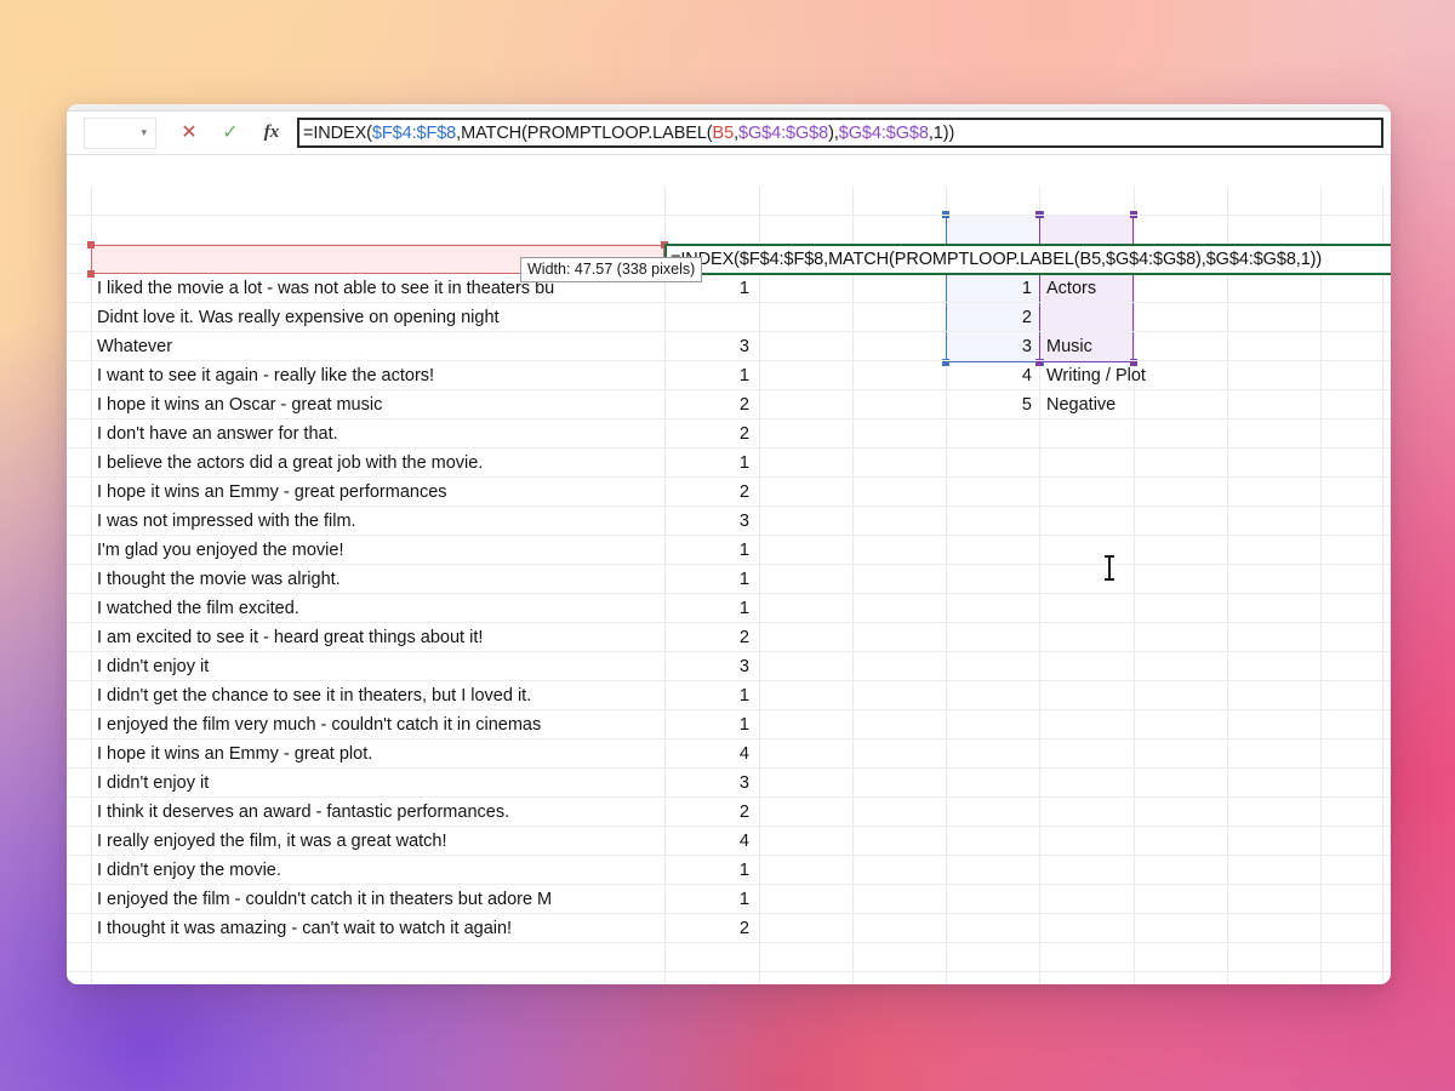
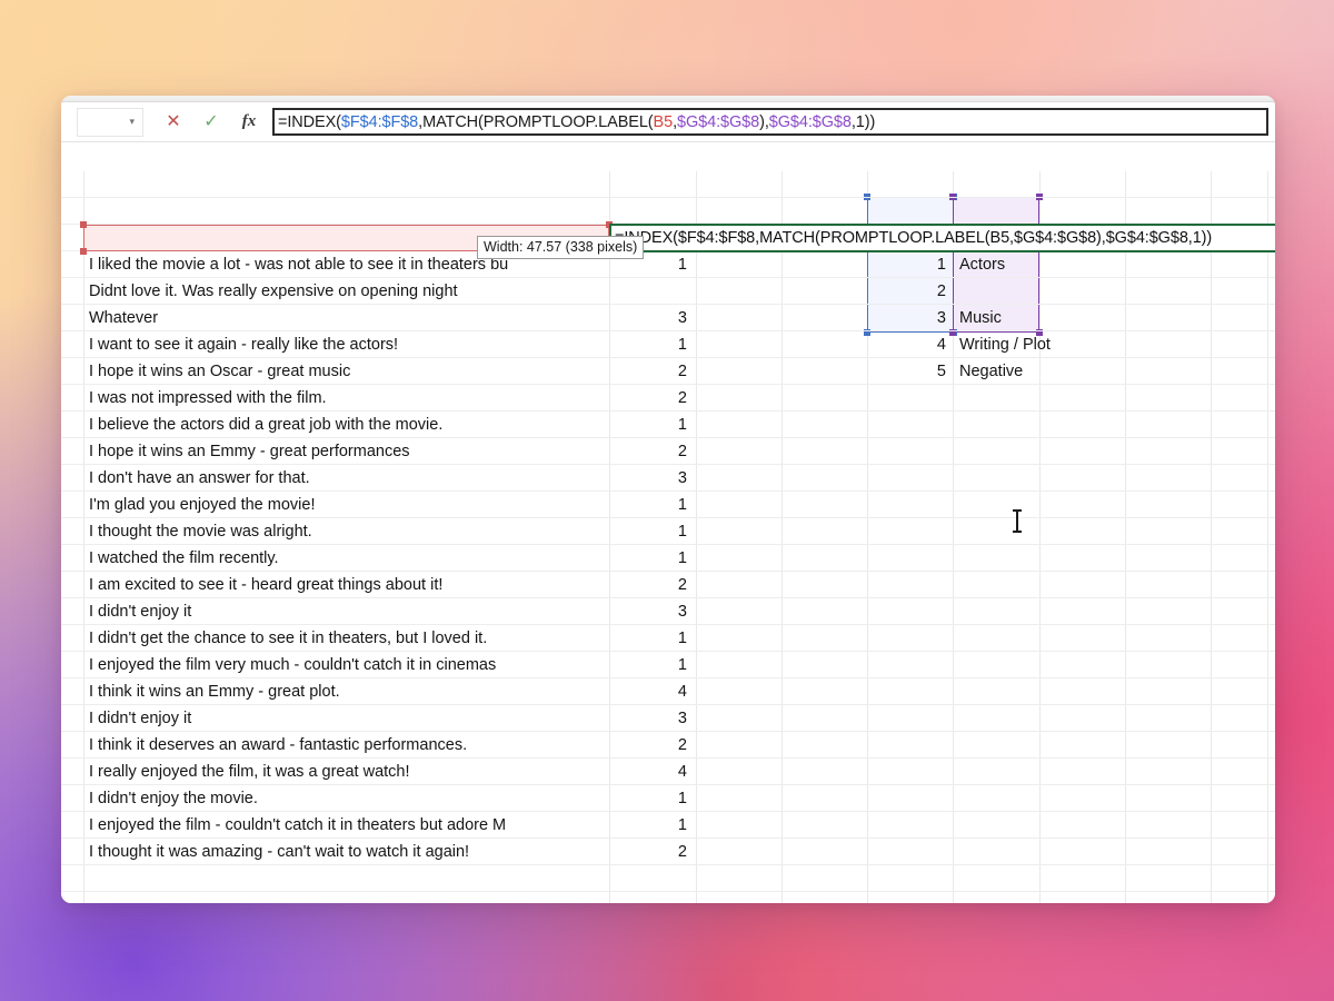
  ▾
  ✕
  ✓
  fx
  =INDEX(
  $F$4:$F$8
  ,MATCH(PROMPTLOOP.LABEL(
  B5
  ,
  $G$4:$G$8
  ),
  $G$4:$G$8
  ,1))
  I liked the movie a lot - was not able to see it in theaters bu
  1
  1
  Actors
  Didnt love it. Was really expensive on opening night
  2
  Whatever
  3
  3
  Music
  I want to see it again - really like the actors!
  1
  4
  Writing / Plot
  I hope it wins an Oscar - great music
  2
  5
  Negative
- I don't have an answer for that.
+ I was not impressed with the film.
  2
  I believe the actors did a great job with the movie.
  1
  I hope it wins an Emmy - great performances
  2
- I was not impressed with the film.
+ I don't have an answer for that.
  3
  I'm glad you enjoyed the movie!
  1
  I thought the movie was alright.
  1
- I watched the film excited.
+ I watched the film recently.
  1
  I am excited to see it - heard great things about it!
  2
  I didn't enjoy it
  3
  I didn't get the chance to see it in theaters, but I loved it.
  1
  I enjoyed the film very much - couldn't catch it in cinemas
  1
- I hope it wins an Emmy - great plot.
+ I think it wins an Emmy - great plot.
  4
  I didn't enjoy it
  3
  I think it deserves an award - fantastic performances.
  2
  I really enjoyed the film, it was a great watch!
  4
  I didn't enjoy the movie.
  1
  I enjoyed the film - couldn't catch it in theaters but adore M
  1
  I thought it was amazing - can't wait to watch it again!
  2
  DEX($F$4:$F$8,MATCH(PROMPTLOOP.LABEL(B5,$G$4:$G$8),$G$4:$G$8,1))
  Width: 47.57 (338 pixels)
